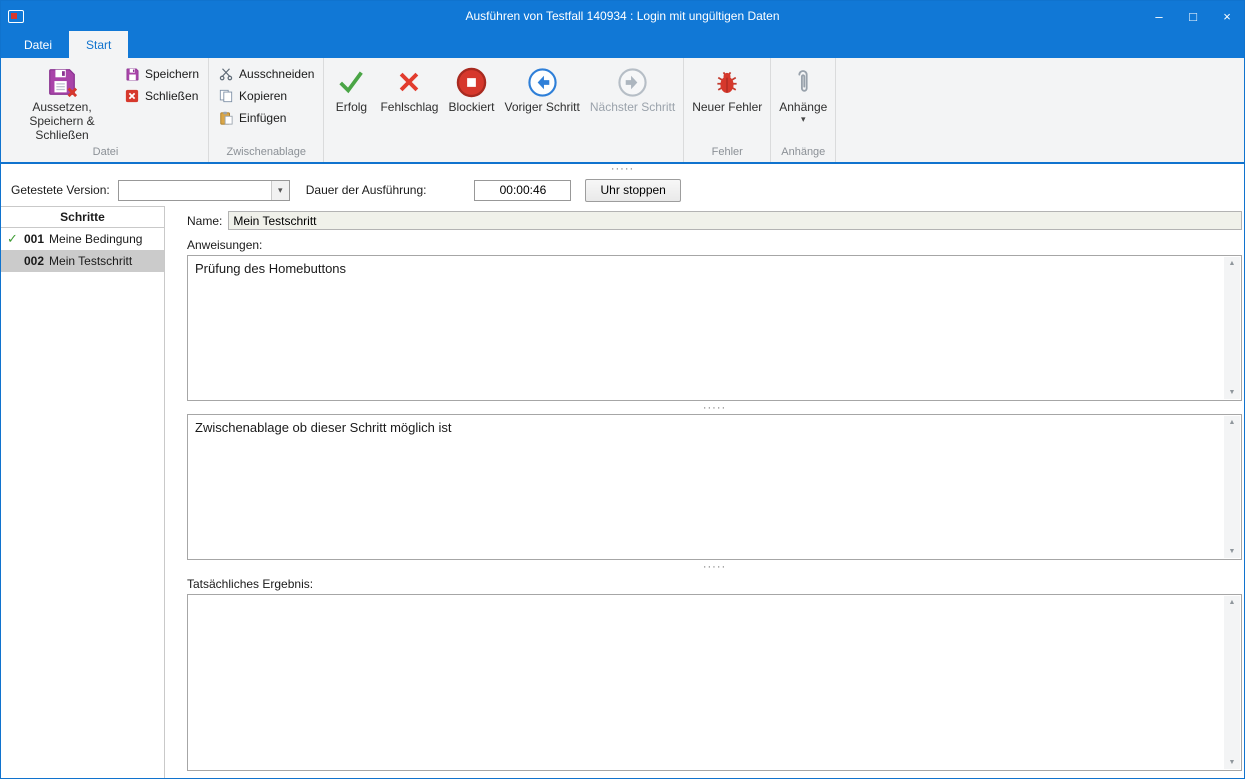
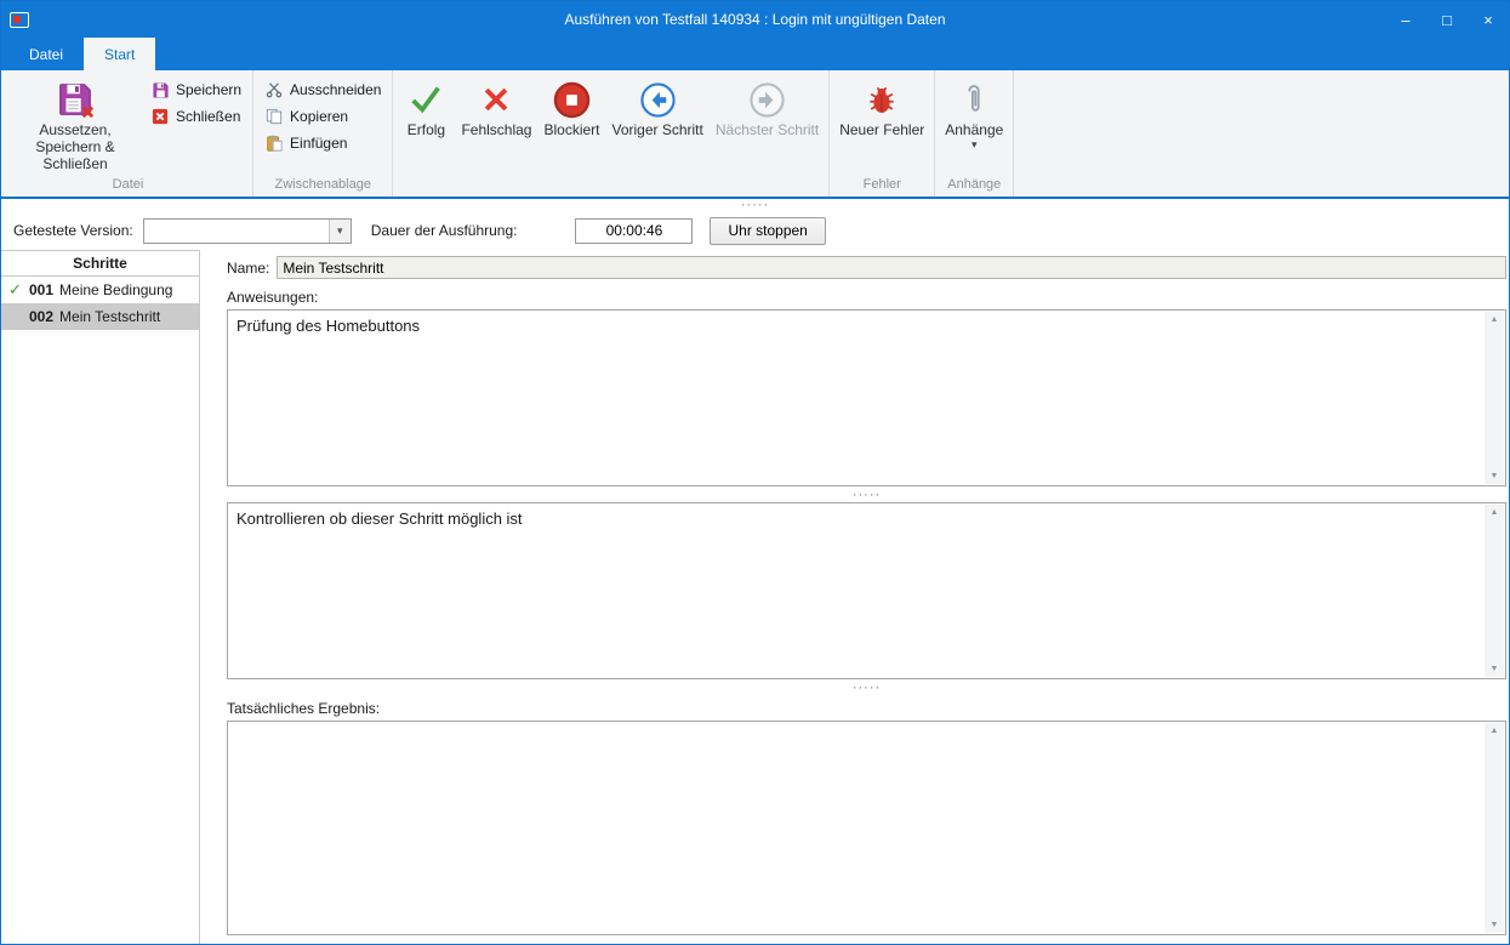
  Ausführen von Testfall 140934 : Login mit ungültigen Daten
  –
  □
  ×
  Datei
  Start
  Aussetzen, Speichern & Schließen
  Speichern
  Schließen
  Datei
  Ausschneiden
  Kopieren
  Einfügen
  Zwischenablage
  Erfolg
  Fehlschlag
  Blockiert
  Voriger Schritt
  Nächster Schritt
  Neuer Fehler
  Fehler
  Anhänge
  ▾
  Anhänge
  ·····
  Getestete Version:
  ▾
  Dauer der Ausführung:
  00:00:46
  Uhr stoppen
  Schritte
  ✓
  001
  Meine Bedingung
  002
  Mein Testschritt
  Name:
  Mein Testschritt
  Anweisungen:
  Prüfung des Homebuttons
  ·····
- Zwischenablage ob dieser Schritt möglich ist
+ Kontrollieren ob dieser Schritt möglich ist
  ·····
  Tatsächliches Ergebnis:
